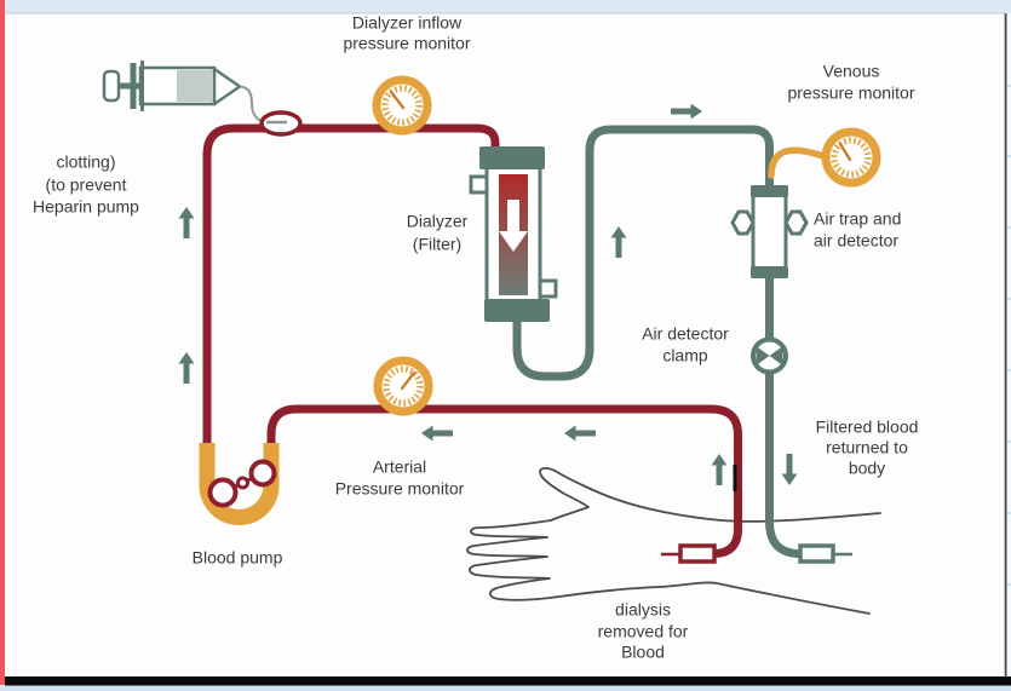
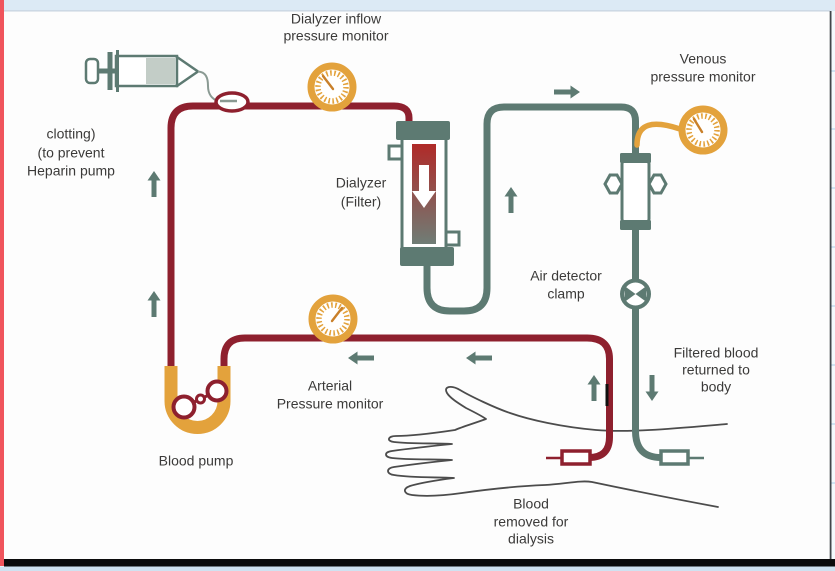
  Dialyzer inflow
  pressure monitor
  Venous
  pressure monitor
  clotting)
  (to prevent
  Heparin pump
  Dialyzer
  (Filter)
- Air trap and
- air detector
  Air detector
  clamp
  Arterial
  Pressure monitor
  Filtered blood
  returned to
  body
  Blood pump
- dialysis
+ Blood
  removed for
- Blood
+ dialysis
